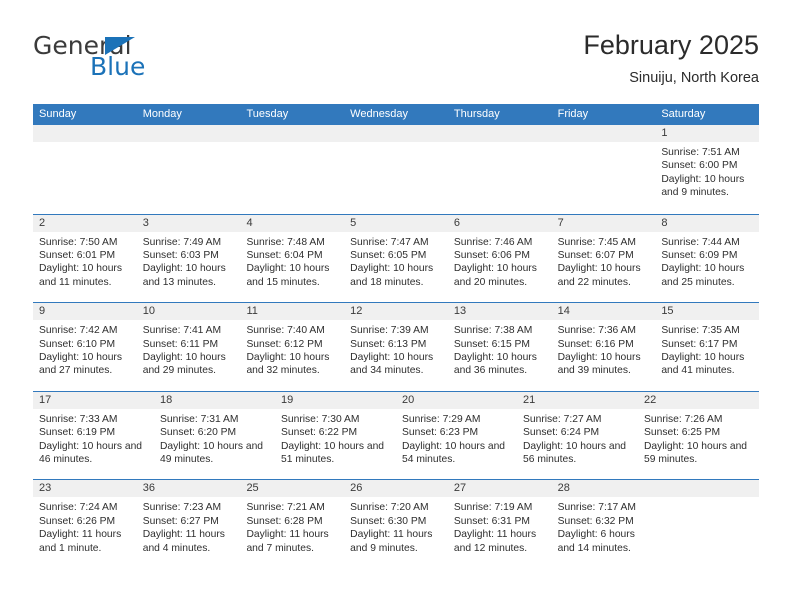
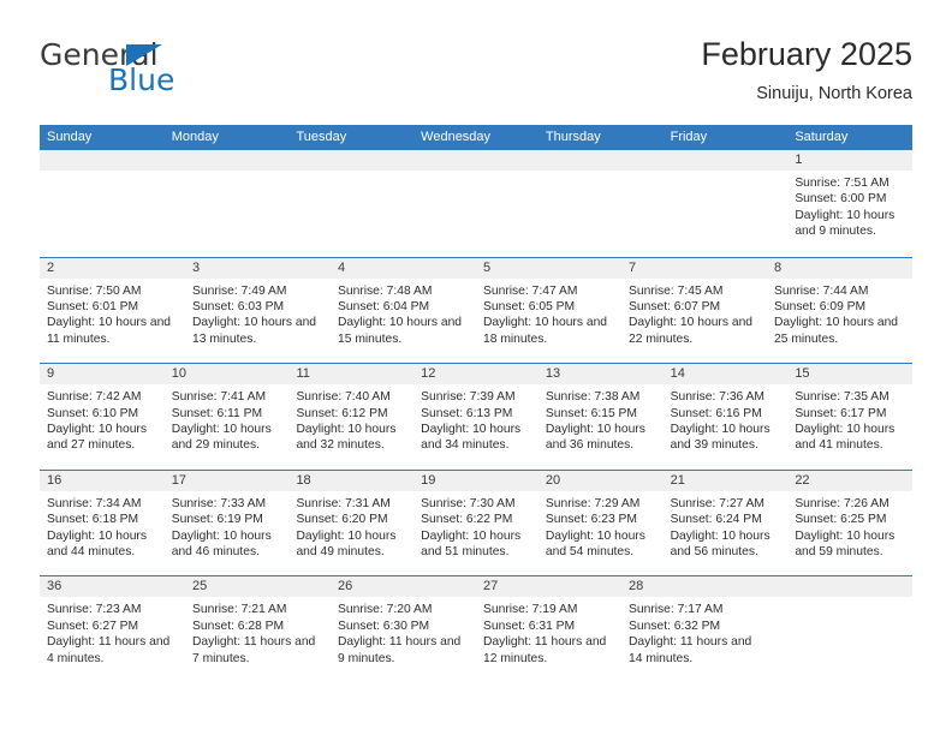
  General
  Blue
  February 2025
  Sinuiju, North Korea
  Sunday
  Monday
  Tuesday
  Wednesday
  Thursday
  Friday
  Saturday
  1
  Sunrise: 7:51 AM
  Sunset: 6:00 PM
  Daylight: 10 hours and 9 minutes.
  2
  Sunrise: 7:50 AM
  Sunset: 6:01 PM
  Daylight: 10 hours and 11 minutes.
  3
  Sunrise: 7:49 AM
  Sunset: 6:03 PM
  Daylight: 10 hours and 13 minutes.
  4
  Sunrise: 7:48 AM
  Sunset: 6:04 PM
  Daylight: 10 hours and 15 minutes.
  5
  Sunrise: 7:47 AM
  Sunset: 6:05 PM
  Daylight: 10 hours and 18 minutes.
- 6
- Sunrise: 7:46 AM
- Sunset: 6:06 PM
- Daylight: 10 hours and 20 minutes.
  7
  Sunrise: 7:45 AM
  Sunset: 6:07 PM
  Daylight: 10 hours and 22 minutes.
  8
  Sunrise: 7:44 AM
  Sunset: 6:09 PM
  Daylight: 10 hours and 25 minutes.
  9
  Sunrise: 7:42 AM
  Sunset: 6:10 PM
  Daylight: 10 hours and 27 minutes.
  10
  Sunrise: 7:41 AM
  Sunset: 6:11 PM
  Daylight: 10 hours and 29 minutes.
  11
  Sunrise: 7:40 AM
  Sunset: 6:12 PM
  Daylight: 10 hours and 32 minutes.
  12
  Sunrise: 7:39 AM
  Sunset: 6:13 PM
  Daylight: 10 hours and 34 minutes.
  13
  Sunrise: 7:38 AM
  Sunset: 6:15 PM
  Daylight: 10 hours and 36 minutes.
  14
  Sunrise: 7:36 AM
  Sunset: 6:16 PM
  Daylight: 10 hours and 39 minutes.
  15
  Sunrise: 7:35 AM
  Sunset: 6:17 PM
  Daylight: 10 hours and 41 minutes.
+ 16
+ Sunrise: 7:34 AM
+ Sunset: 6:18 PM
+ Daylight: 10 hours and 44 minutes.
  17
  Sunrise: 7:33 AM
  Sunset: 6:19 PM
  Daylight: 10 hours and 46 minutes.
  18
  Sunrise: 7:31 AM
  Sunset: 6:20 PM
  Daylight: 10 hours and 49 minutes.
  19
  Sunrise: 7:30 AM
  Sunset: 6:22 PM
  Daylight: 10 hours and 51 minutes.
  20
  Sunrise: 7:29 AM
  Sunset: 6:23 PM
  Daylight: 10 hours and 54 minutes.
  21
  Sunrise: 7:27 AM
  Sunset: 6:24 PM
  Daylight: 10 hours and 56 minutes.
  22
  Sunrise: 7:26 AM
  Sunset: 6:25 PM
  Daylight: 10 hours and 59 minutes.
- 23
- Sunrise: 7:24 AM
- Sunset: 6:26 PM
- Daylight: 11 hours and 1 minute.
  36
  Sunrise: 7:23 AM
  Sunset: 6:27 PM
  Daylight: 11 hours and 4 minutes.
  25
  Sunrise: 7:21 AM
  Sunset: 6:28 PM
  Daylight: 11 hours and 7 minutes.
  26
  Sunrise: 7:20 AM
  Sunset: 6:30 PM
  Daylight: 11 hours and 9 minutes.
  27
  Sunrise: 7:19 AM
  Sunset: 6:31 PM
  Daylight: 11 hours and 12 minutes.
  28
  Sunrise: 7:17 AM
  Sunset: 6:32 PM
- Daylight: 6 hours and 14 minutes.
+ Daylight: 11 hours and 14 minutes.
